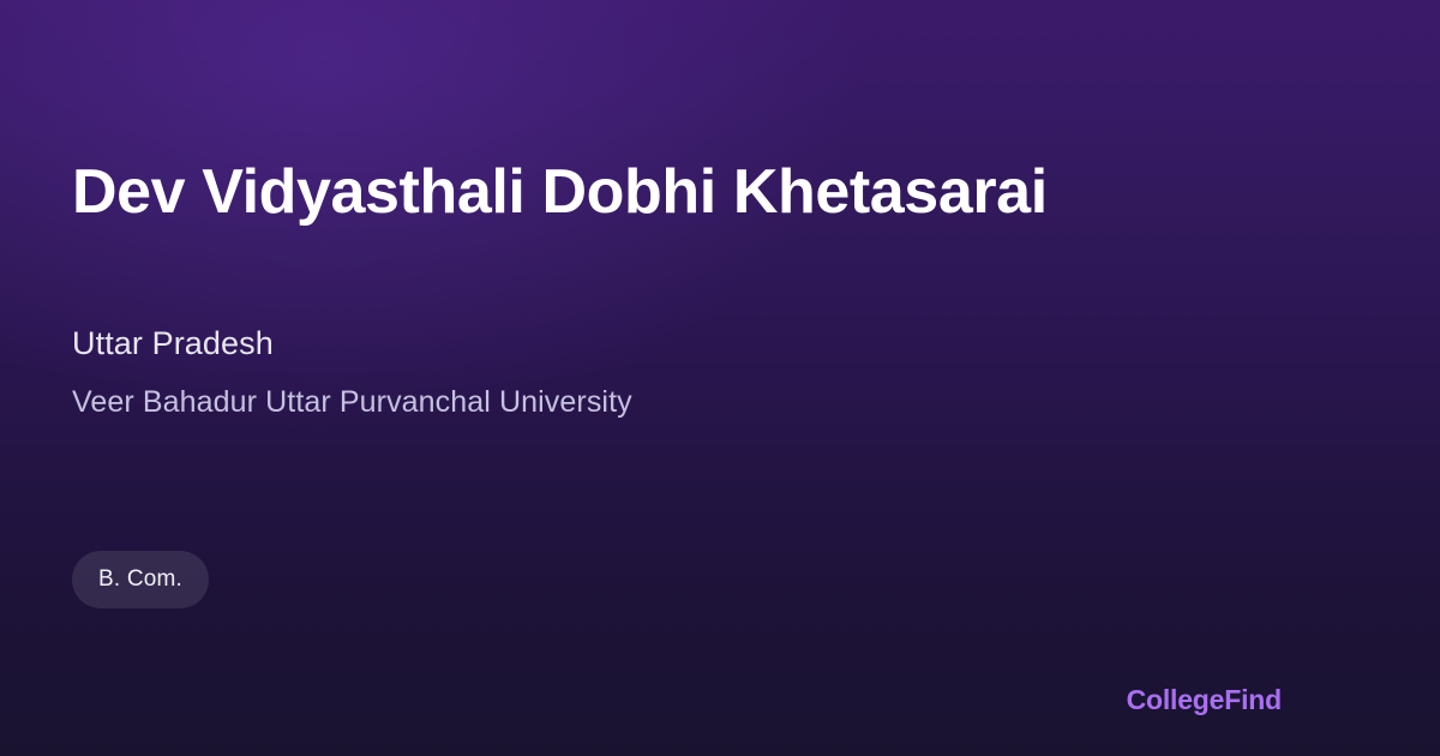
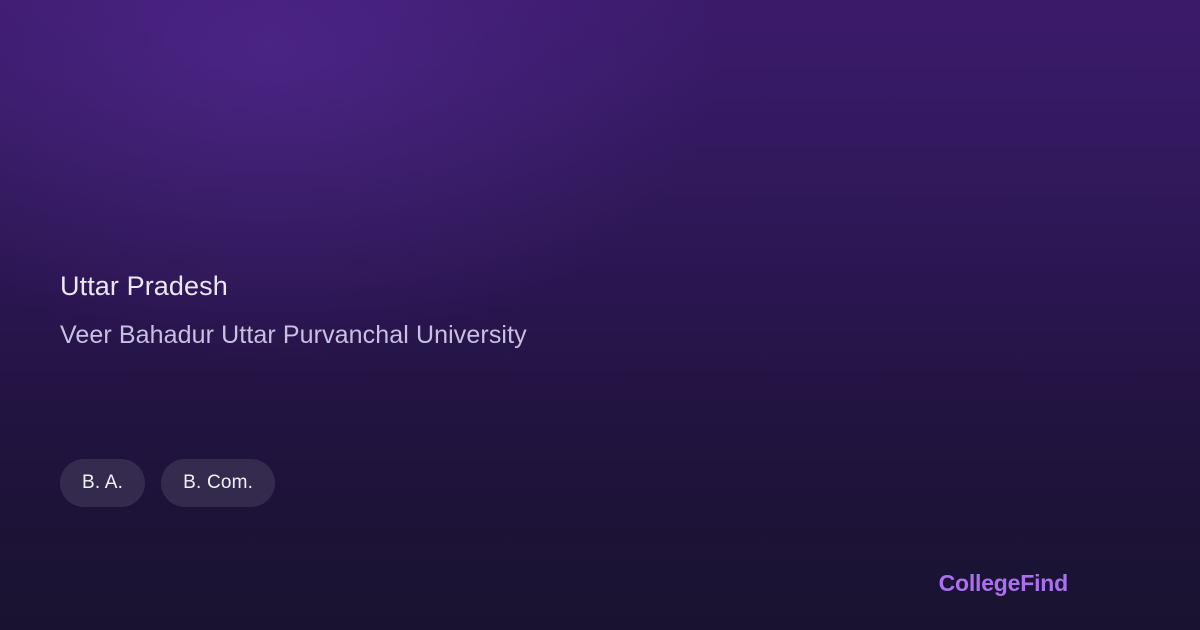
- Dev Vidyasthali Dobhi Khetasarai
  Uttar Pradesh
  Veer Bahadur Uttar Purvanchal University
+ B. A.
  B. Com.
  CollegeFind
